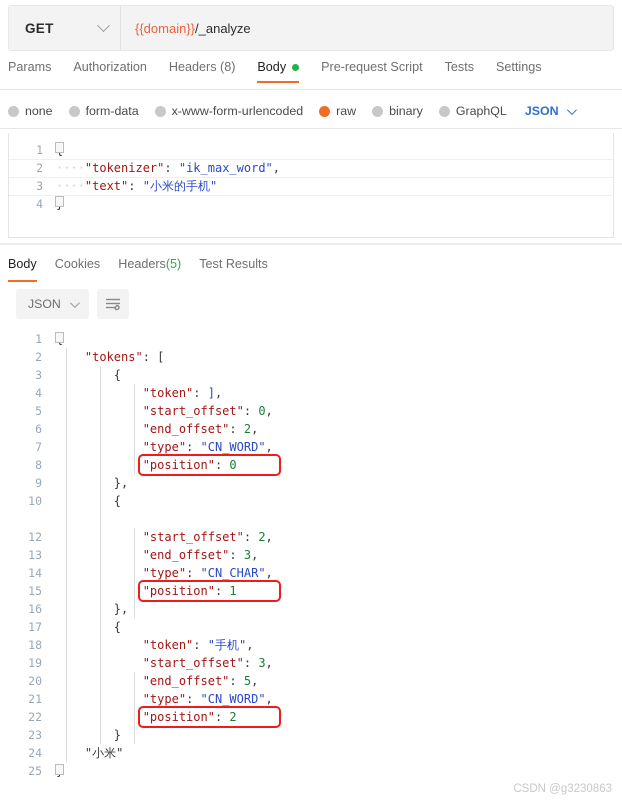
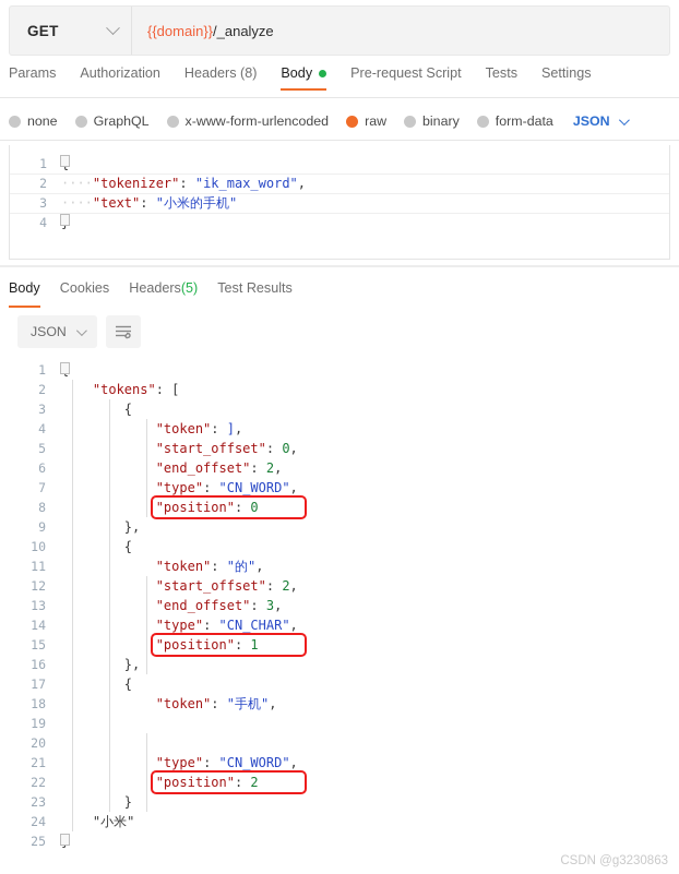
  GET
  {{domain}}
  /_analyze
  Params
  Authorization
  Headers (8)
  Body
  Pre-request Script
  Tests
  Settings
  none
- form-data
+ GraphQL
  x-www-form-urlencoded
  raw
  binary
- GraphQL
+ form-data
  JSON
  1
  2
  ····"tokenizer": "ik_max_word",
  3
  ····"text": "小米的手机"
  4
  Body
  Cookies
  Headers
  (5)
  Test Results
  JSON
  1
  2
  "tokens": [
  3
  {
  4
  "token": ],
  5
  "start_offset": 0,
  6
  "end_offset": 2,
  7
  "type": "CN_WORD",
  8
  "position": 0
  9
  },
  10
  {
+ 11
+ "token": "的",
  12
  "start_offset": 2,
  13
  "end_offset": 3,
  14
  "type": "CN_CHAR",
  15
  "position": 1
  16
  },
  17
  {
  18
  "token": "手机",
  19
- "start_offset": 3,
  20
- "end_offset": 5,
  21
  "type": "CN_WORD",
  22
  "position": 2
  23
  }
  24
  "小米"
  25
  CSDN @g3230863
